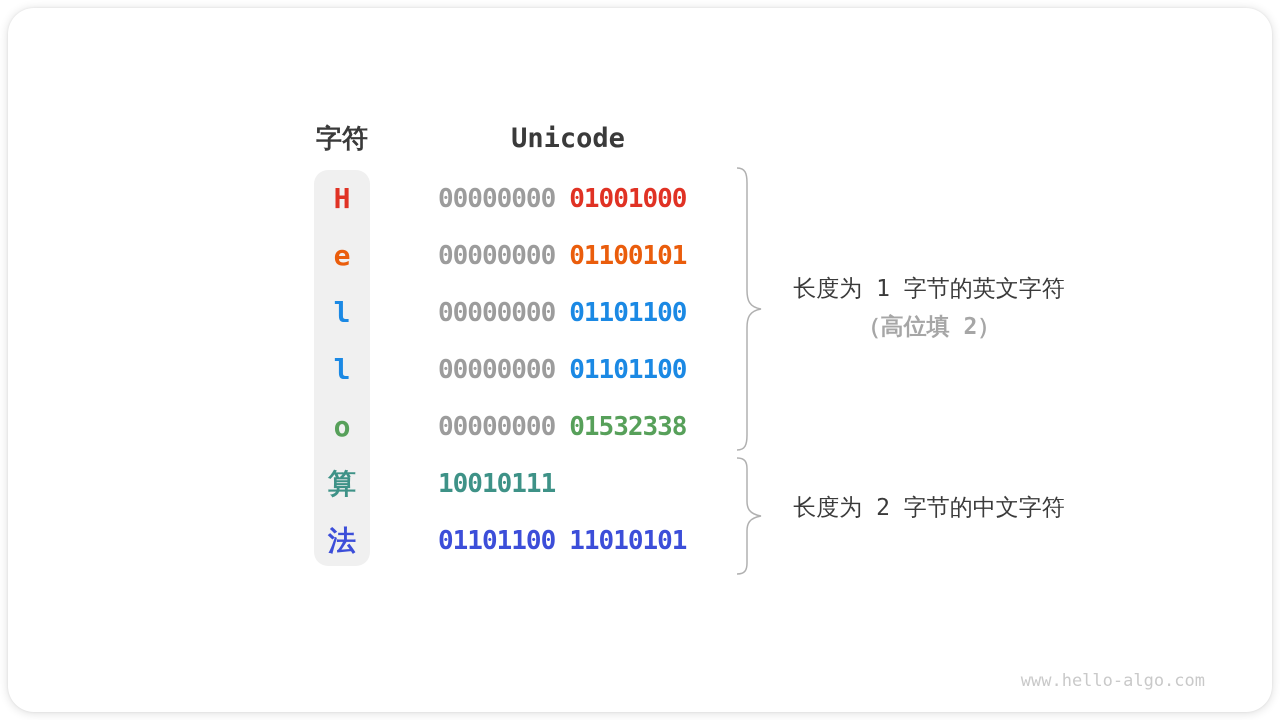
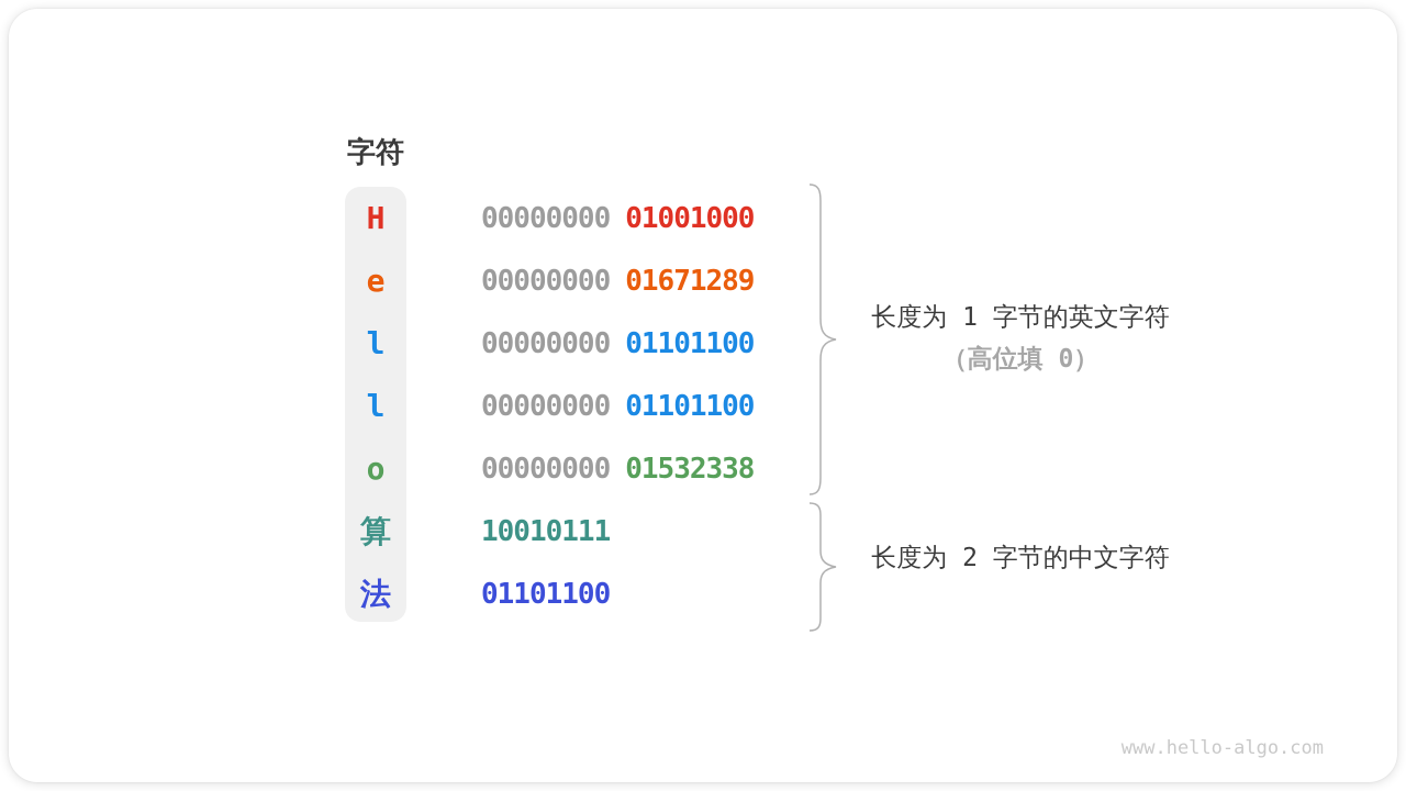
  字符
- Unicode
  H
  00000000
  01001000
  e
  00000000
- 01100101
+ 01671289
  l
  00000000
  01101100
  l
  00000000
  01101100
  o
  00000000
  01532338
  算
  10010111
  法
  01101100
- 11010101
  长度为 1 字节的英文字符
- （高位填 2）
+ （高位填 0）
  长度为 2 字节的中文字符
  www.hello-algo.com
